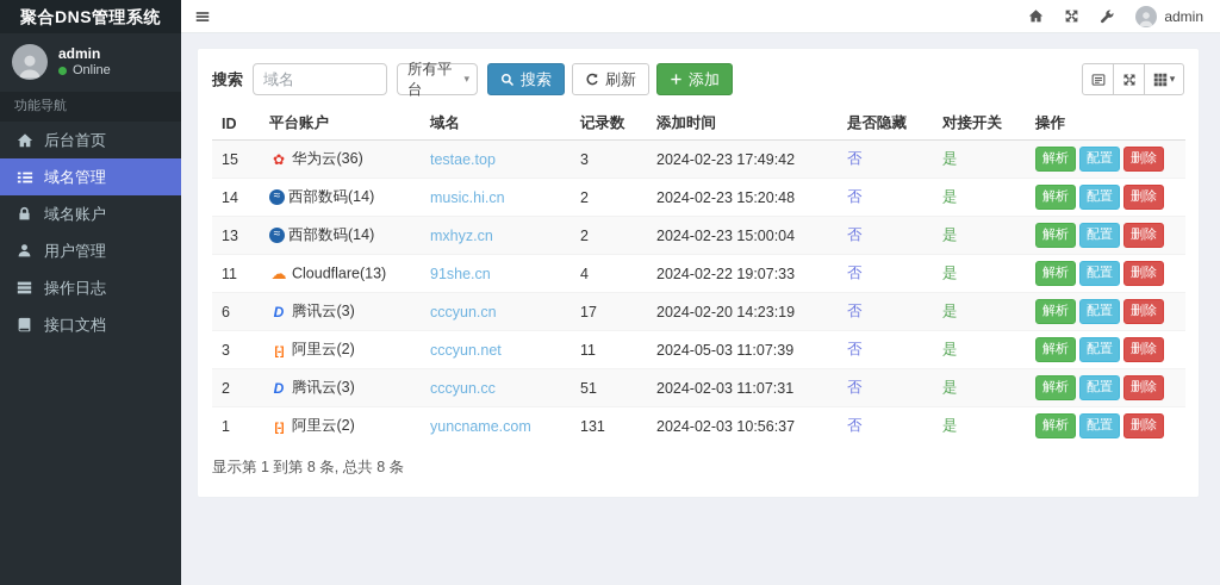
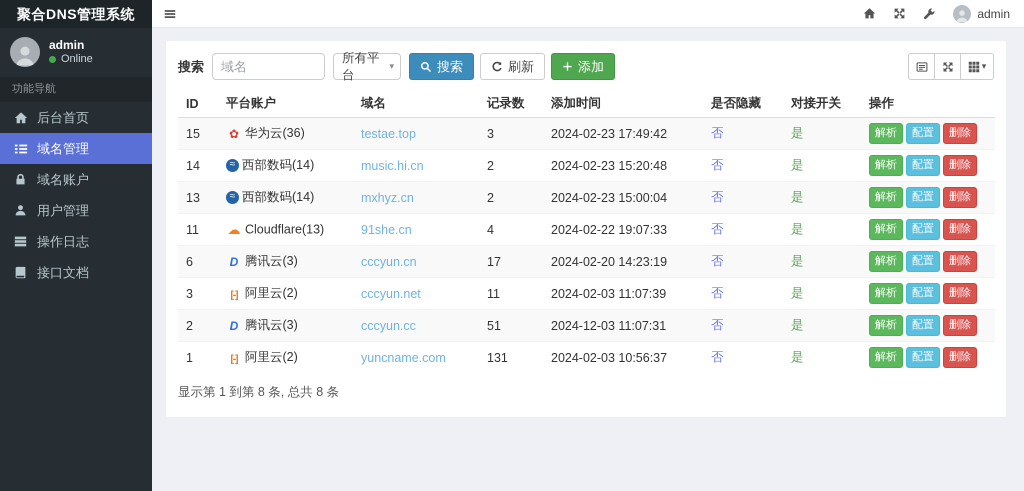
  聚合DNS管理系统
  admin
  Online
  功能导航
  后台首页
  域名管理
  域名账户
  用户管理
  操作日志
  接口文档
  admin
  搜索
  域名
  所有平台
  ▾
  搜索
  刷新
  添加
  ▾
  ID	平台账户	域名	记录数	添加时间	是否隐藏	对接开关	操作
  15	华为云(36)	testae.top	3	2024-02-23 17:49:42	否	是	解析 配置 删除
  14	西部数码(14)	music.hi.cn	2	2024-02-23 15:20:48	否	是	解析 配置 删除
  13	西部数码(14)	mxhyz.cn	2	2024-02-23 15:00:04	否	是	解析 配置 删除
  11	Cloudflare(13)	91she.cn	4	2024-02-22 19:07:33	否	是	解析 配置 删除
  6	腾讯云(3)	cccyun.cn	17	2024-02-20 14:23:19	否	是	解析 配置 删除
- 3	阿里云(2)	cccyun.net	11	2024-05-03 11:07:39	否	是	解析 配置 删除
+ 3	阿里云(2)	cccyun.net	11	2024-02-03 11:07:39	否	是	解析 配置 删除
- 2	腾讯云(3)	cccyun.cc	51	2024-02-03 11:07:31	否	是	解析 配置 删除
+ 2	腾讯云(3)	cccyun.cc	51	2024-12-03 11:07:31	否	是	解析 配置 删除
  1	阿里云(2)	yuncname.com	131	2024-02-03 10:56:37	否	是	解析 配置 删除
  显示第 1 到第 8 条, 总共 8 条
